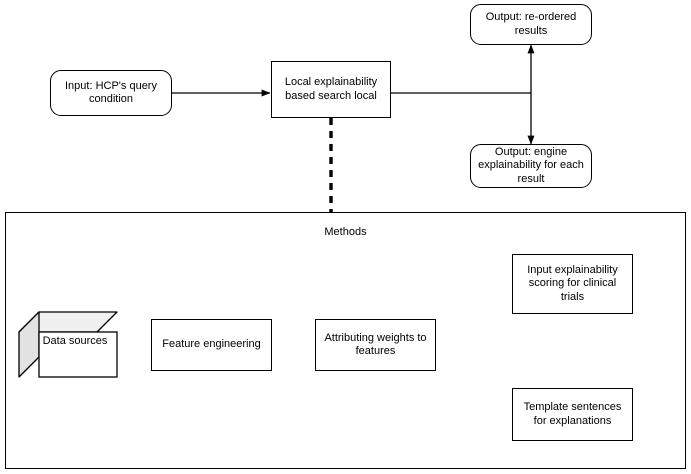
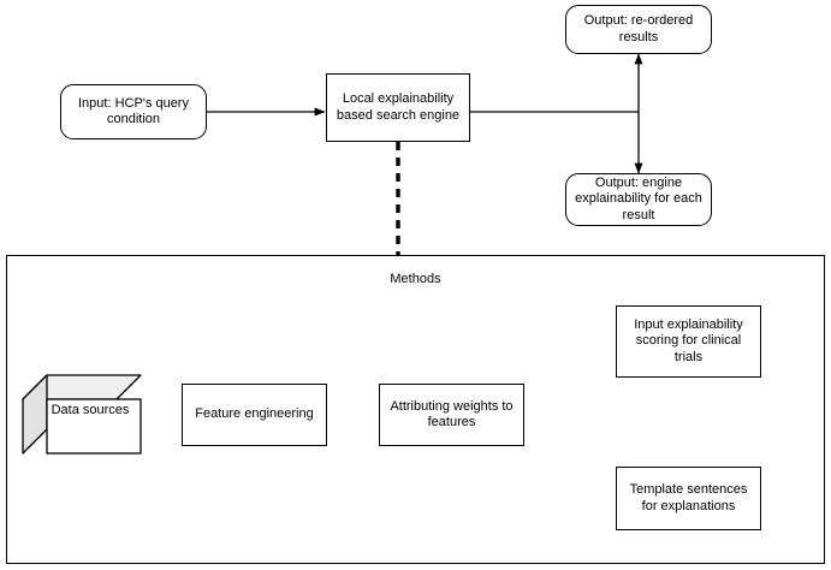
  Methods
  Input: HCP's query condition
- Local explainability based search local
+ Local explainability based search engine
  Output: re-ordered results
  Output: engine explainability for each result
  Data sources
  Feature engineering
  Attributing weights to features
  Input explainability scoring for clinical trials
  Template sentences for explanations
